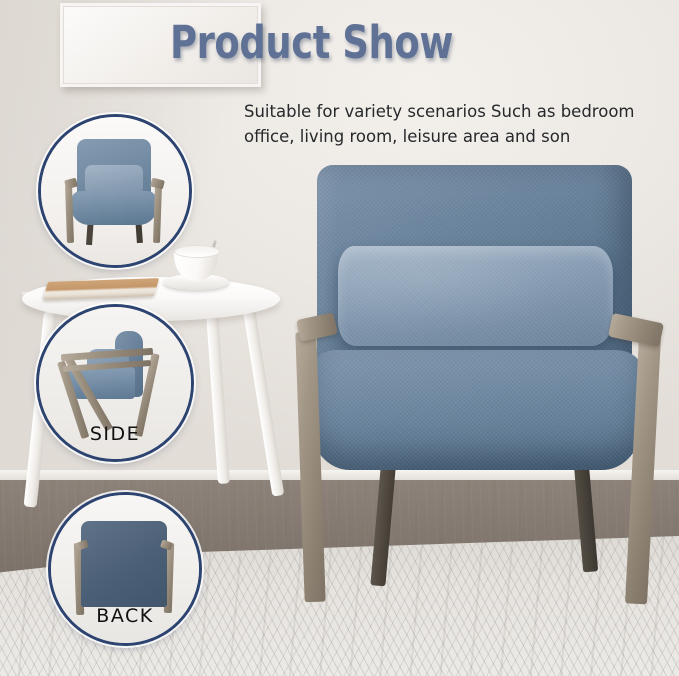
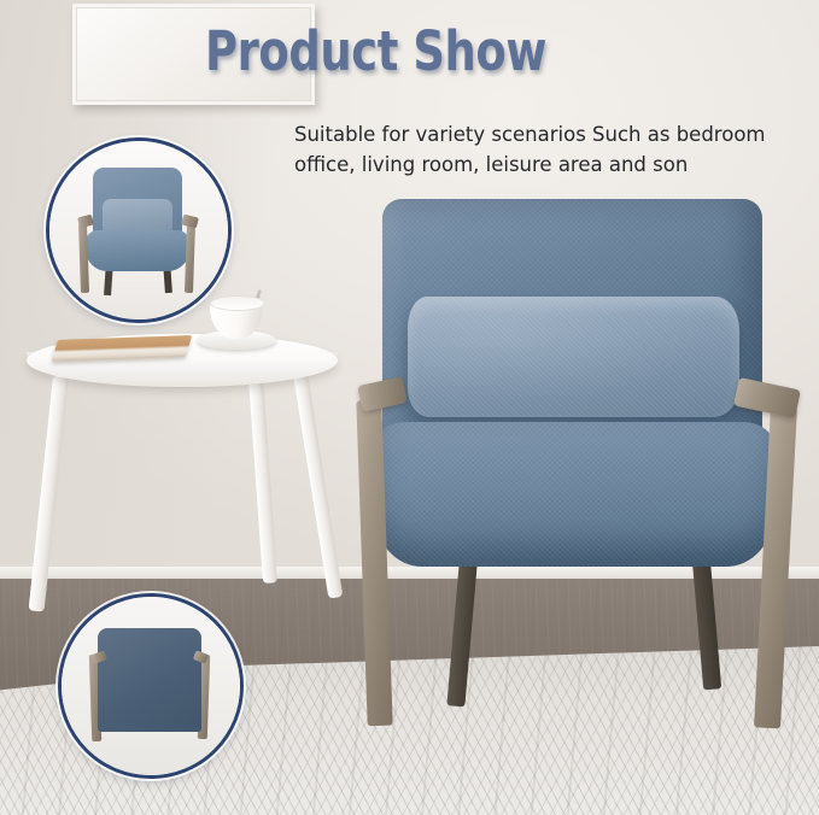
  Product Show
  Suitable for variety scenarios Such as bedroom
  office, living room, leisure area and son
- SIDE
- BACK
